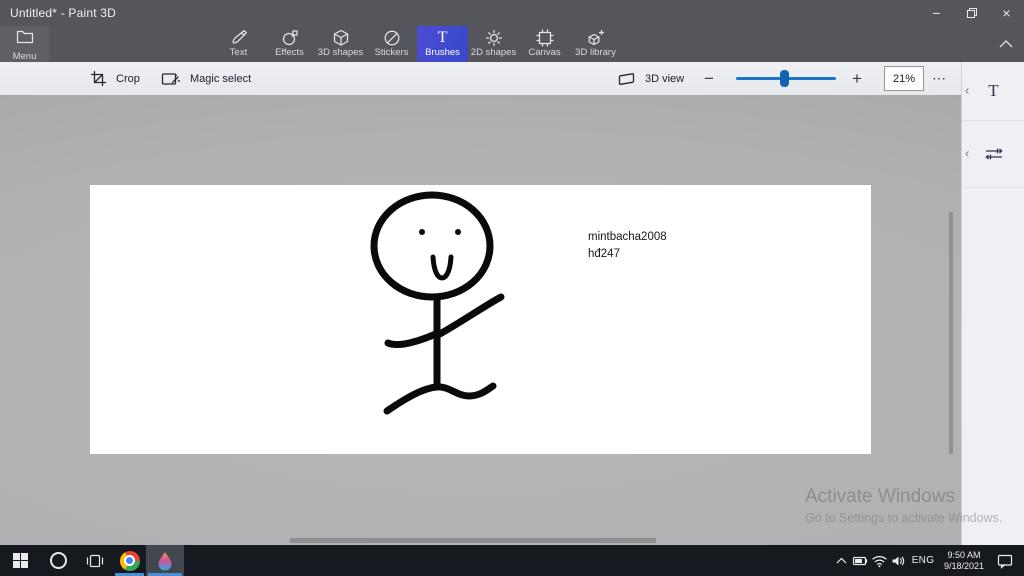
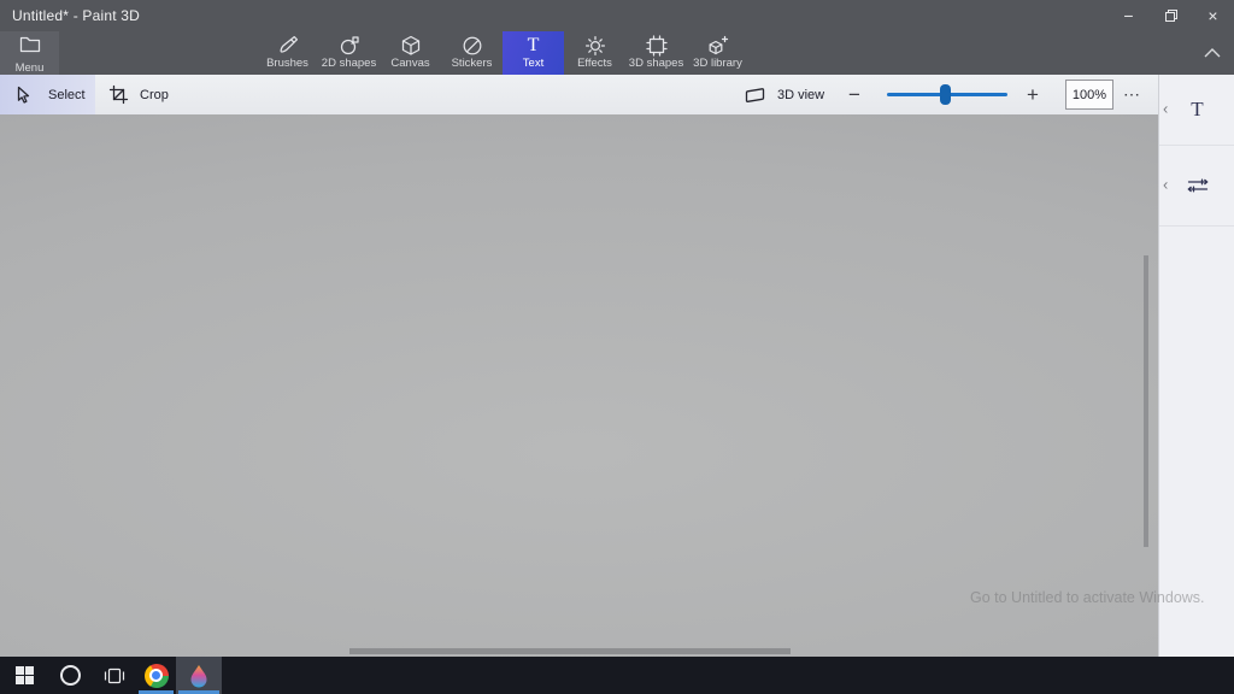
  Untitled* - Paint 3D
  −
  ×
  Menu
- Text
+ Brushes
- Effects
+ 2D shapes
- 3D shapes
+ Canvas
  Stickers
  T
- Brushes
+ Text
- 2D shapes
+ Effects
- Canvas
+ 3D shapes
  3D library
+ Select
  Crop
- Magic select
  3D view
  −
  +
- 21%
+ 100%
  ⋯
- mintbacha2008
- hđ247
- Activate Windows
- Go to Settings to activate Windows.
+ Go to Untitled to activate Windows.
  ‹
  T
  ‹
- ENG
- 9:50 AM
- 9/18/2021
